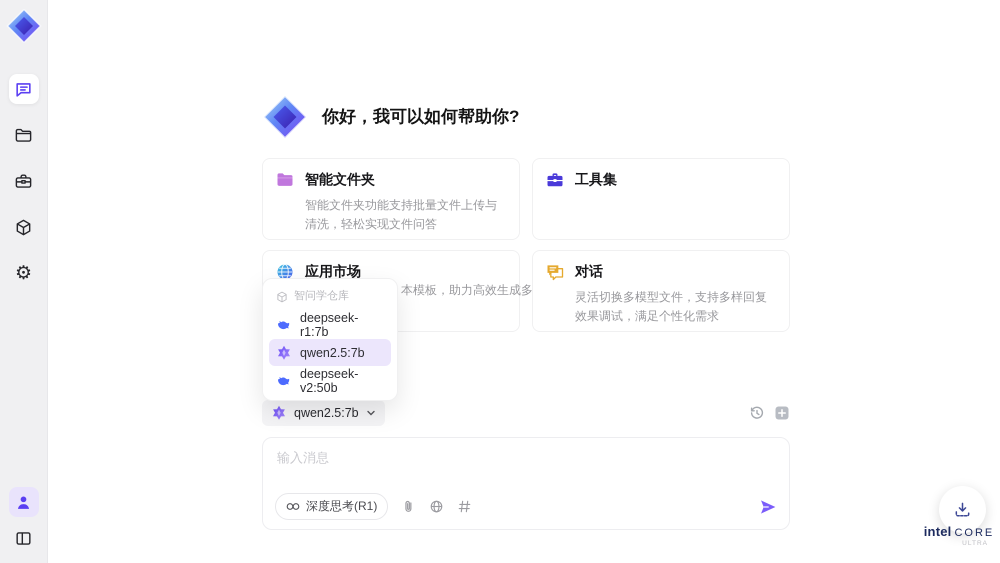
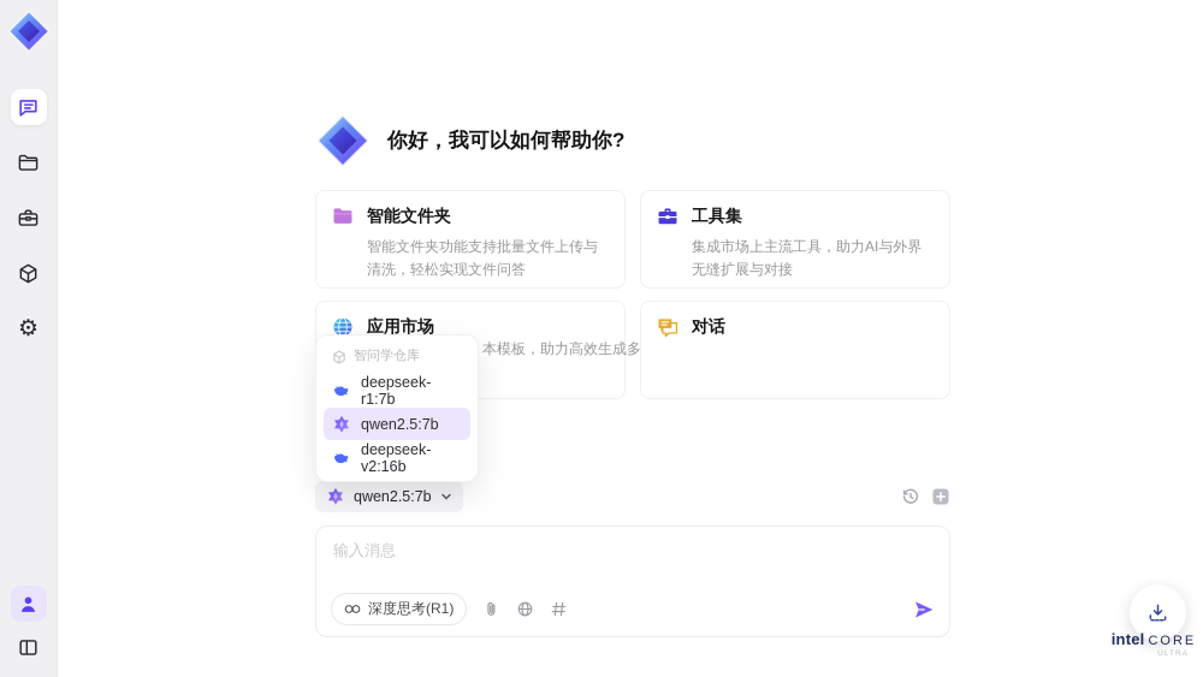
  ⚙
  你好，我可以如何帮助你?
  智能文件夹
  智能文件夹功能支持批量文件上传与清洗，轻松实现文件问答
  工具集
+ 集成市场上主流工具，助力AI与外界无缝扩展与对接
  应用市场
  本模板，助力高效生成多
  对话
- 灵活切换多模型文件，支持多样回复效果调试，满足个性化需求
  智问学仓库
  deepseek-r1:7b
  qwen2.5:7b
- deepseek-v2:50b
+ deepseek-v2:16b
  qwen2.5:7b
  输入消息
  深度思考(R1)
  intel
  CORE
